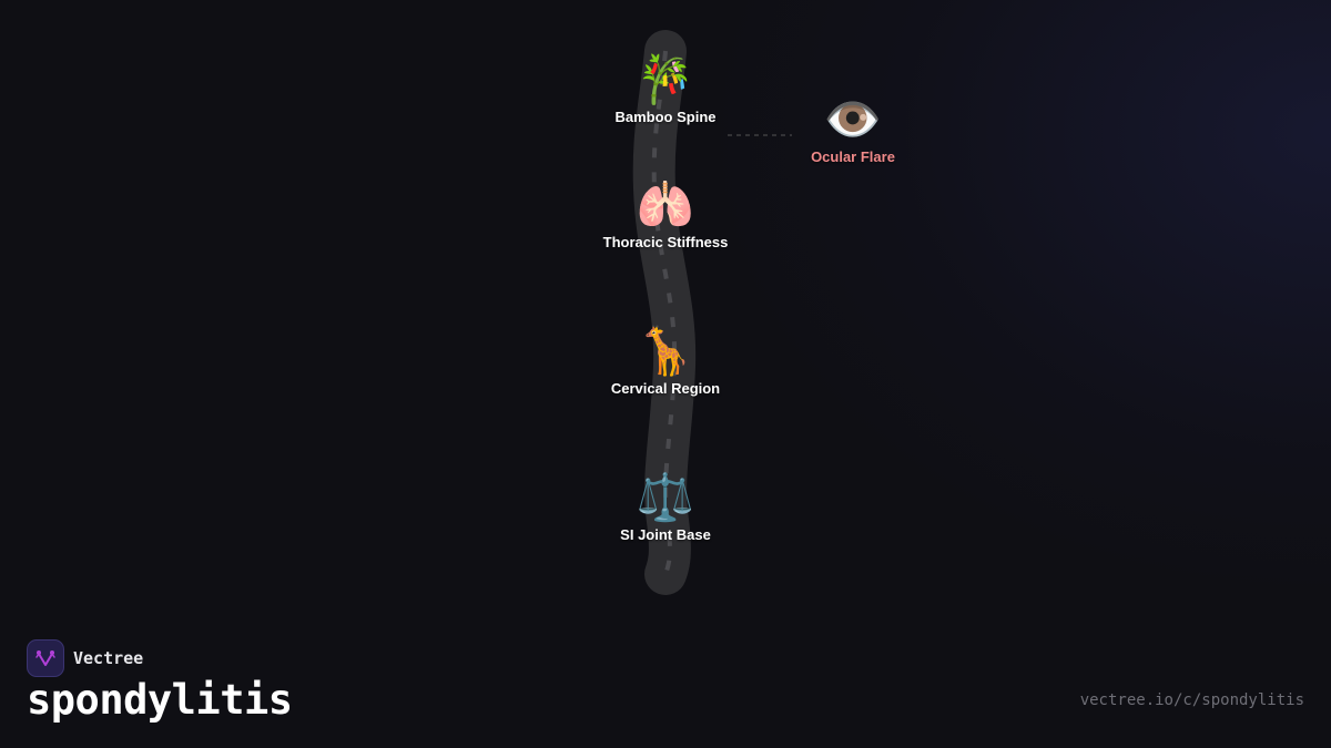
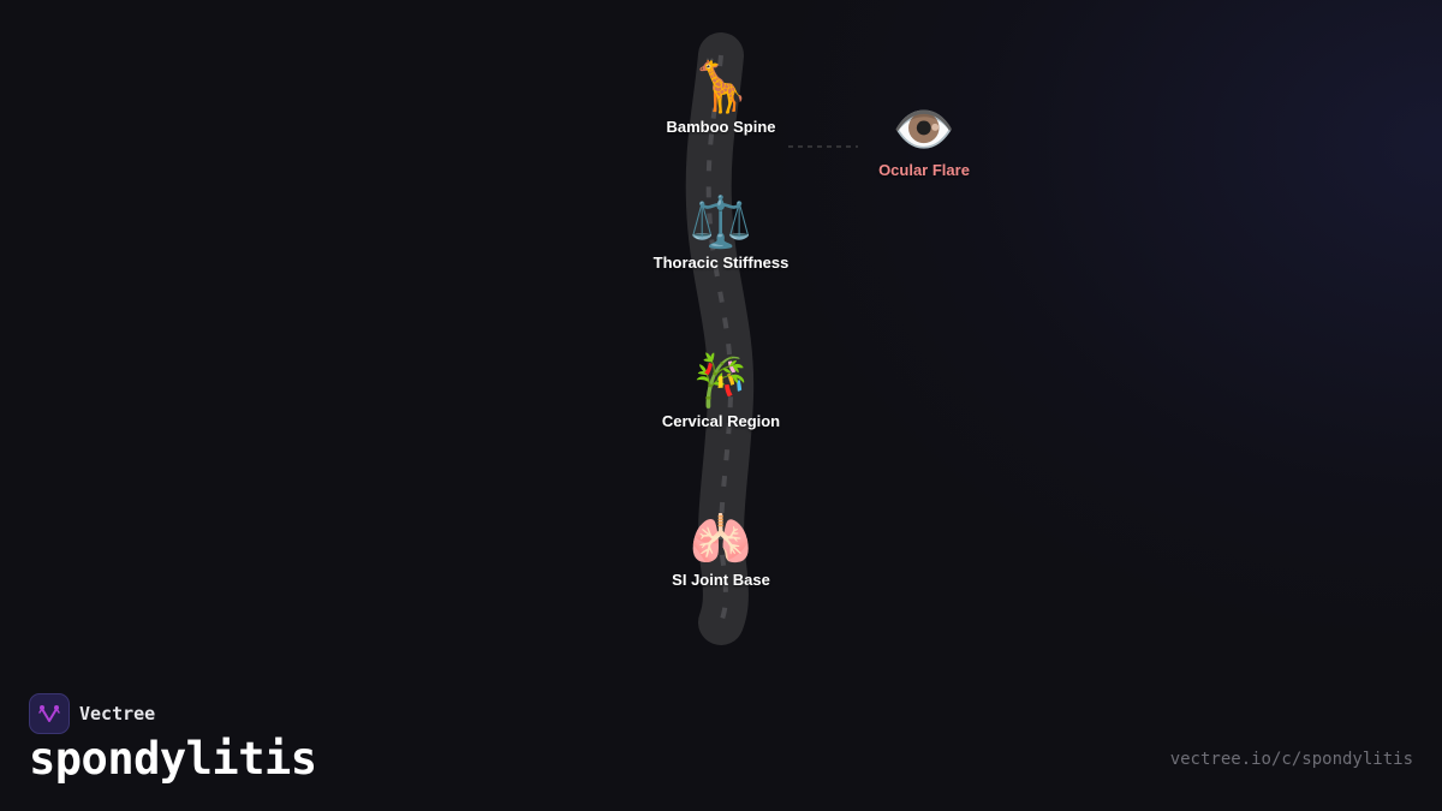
- 🎋
+ 🦒
  Bamboo Spine
  👁️
  Ocular Flare
- 🫁
+ ⚖️
  Thoracic Stiffness
- 🦒
+ 🎋
  Cervical Region
- ⚖️
+ 🫁
  SI Joint Base
  Vectree
  spondylitis
  vectree.io/c/spondylitis
